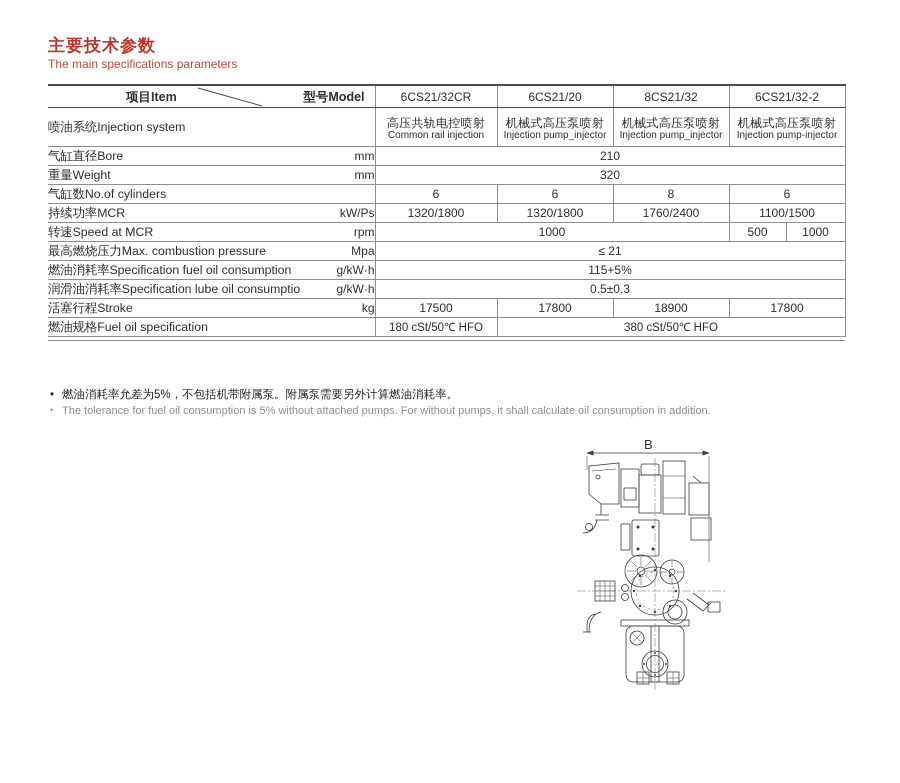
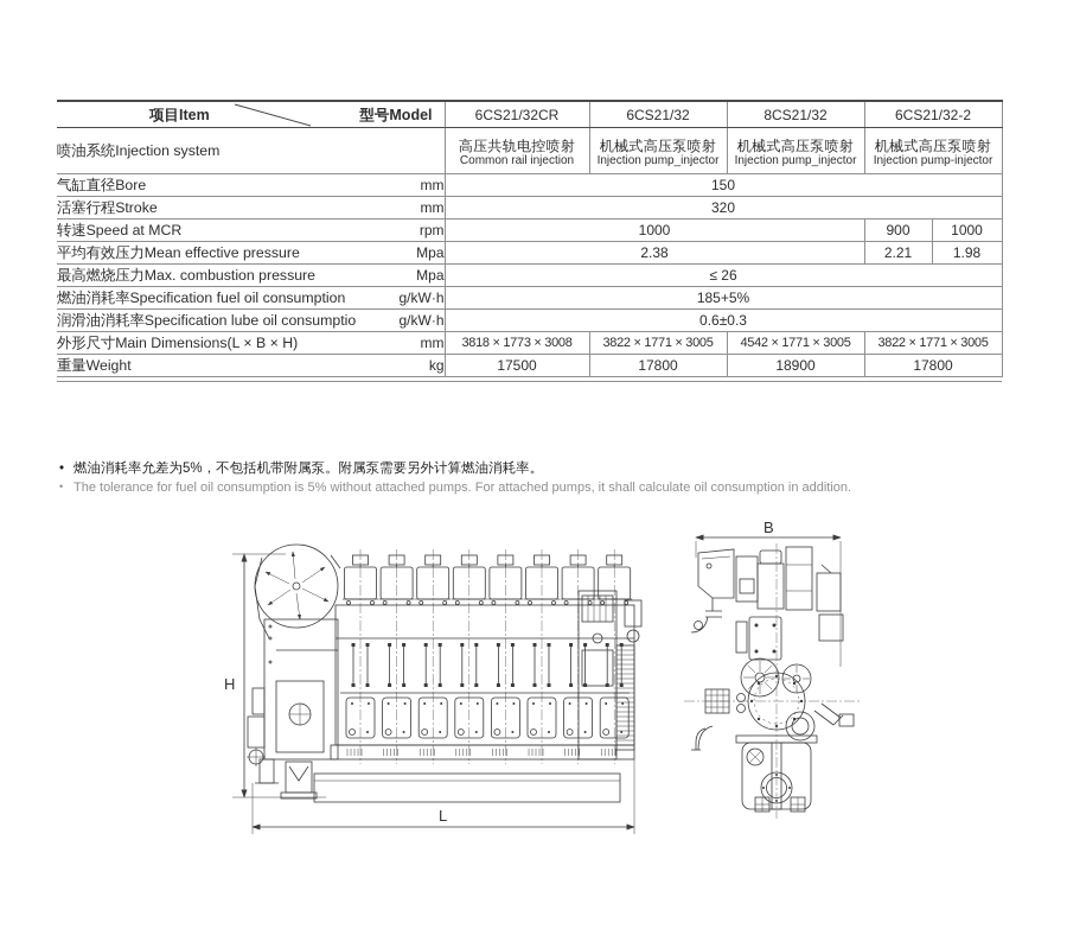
- 主要技术参数
- The main specifications parameters
- 项目Item 型号Model	6CS21/32CR	6CS21/20	8CS21/32	6CS21/32-2
+ 项目Item 型号Model	6CS21/32CR	6CS21/32	8CS21/32	6CS21/32-2
  喷油系统Injection system	高压共轨电控喷射 Common rail injection	机械式高压泵喷射 Injection pump_injector	机械式高压泵喷射 Injection pump_injector	机械式高压泵喷射 Injection pump-injector
- 气缸直径Bore	mm	210
+ 气缸直径Bore	mm	150
- 重量Weight	mm	320
+ 活塞行程Stroke	mm	320
- 气缸数No.of cylinders		6	6	8	6
- 持续功率MCR	kW/Ps	1320/1800	1320/1800	1760/2400	1100/1500
- 转速Speed at MCR	rpm	1000	500	1000
+ 转速Speed at MCR	rpm	1000	900	1000
+ 平均有效压力Mean effective pressure	Mpa	2.38	2.21	1.98
- 最高燃烧压力Max. combustion pressure	Mpa	≤ 21
+ 最高燃烧压力Max. combustion pressure	Mpa	≤ 26
- 燃油消耗率Specification fuel oil consumption	g/kW·h	115+5%
+ 燃油消耗率Specification fuel oil consumption	g/kW·h	185+5%
- 润滑油消耗率Specification lube oil consumptio	g/kW·h	0.5±0.3
+ 润滑油消耗率Specification lube oil consumptio	g/kW·h	0.6±0.3
+ 外形尺寸Main Dimensions(L × B × H)	mm	3818 × 1773 × 3008	3822 × 1771 × 3005	4542 × 1771 × 3005	3822 × 1771 × 3005
- 活塞行程Stroke	kg	17500	17800	18900	17800
+ 重量Weight	kg	17500	17800	18900	17800
- 燃油规格Fuel oil specification		180 cSt/50℃ HFO	380 cSt/50℃ HFO
  • 燃油消耗率允差为5%，不包括机带附属泵。附属泵需要另外计算燃油消耗率。
- • The tolerance for fuel oil consumption is 5% without attached pumps. For without pumps, it shall calculate oil consumption in addition.
+ • The tolerance for fuel oil consumption is 5% without attached pumps. For attached pumps, it shall calculate oil consumption in addition.
+ H
+ L
  B
